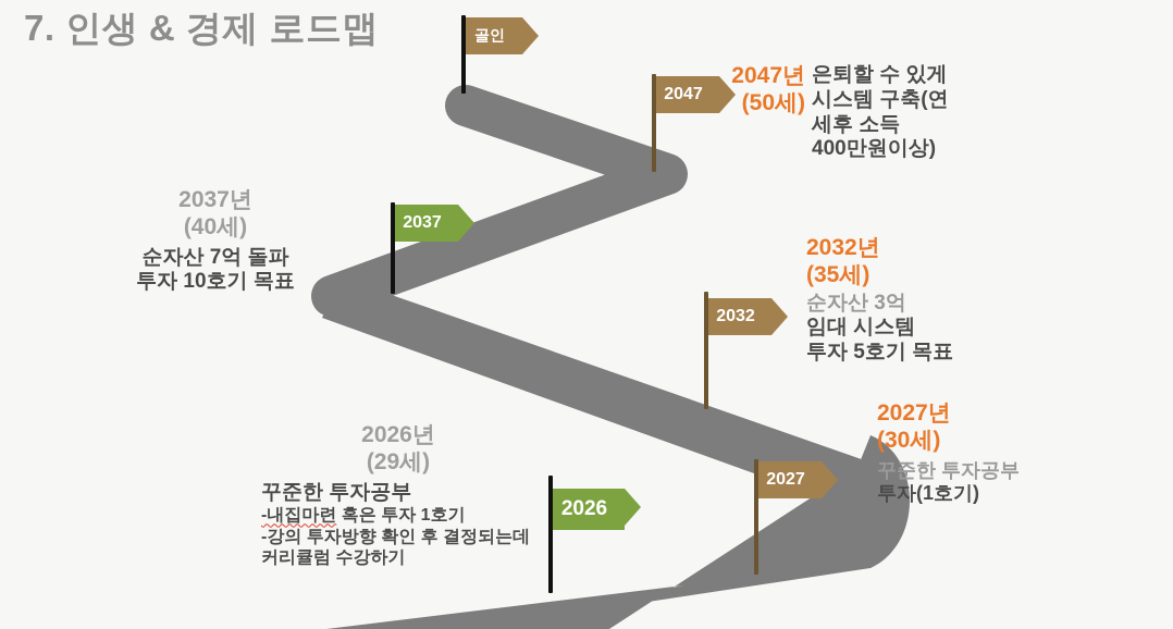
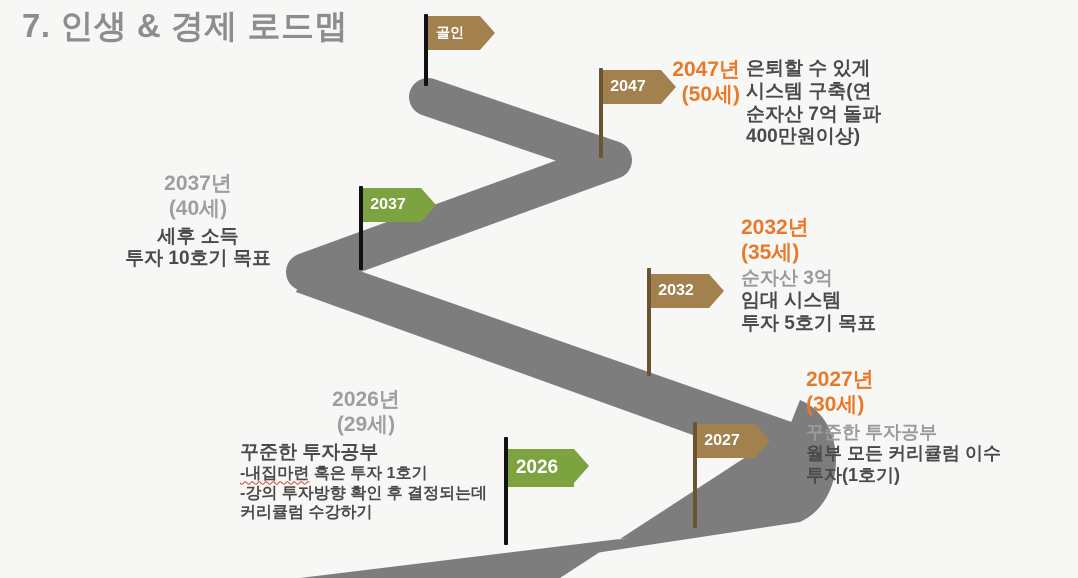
  7. 인생 & 경제 로드맵
  골인
  2047
  2047년
  (50세)
  은퇴할 수 있게
  시스템 구축(연
- 세후 소득
+ 순자산 7억 돌파
  400만원이상)
  2037
  2037년
  (40세)
- 순자산 7억 돌파
+ 세후 소득
  투자 10호기 목표
  2032
  2032년
  (35세)
  순자산 3억
  임대 시스템
  투자 5호기 목표
  2027
  2027년
  (30세)
  꾸준한 투자공부
+ 월부 모든 커리큘럼 이수
  투자(1호기)
  2026
  2026년
  (29세)
  꾸준한 투자공부
  -내집마련 혹은 투자 1호기
  -강의 투자방향 확인 후 결정되는데
  커리큘럼 수강하기
